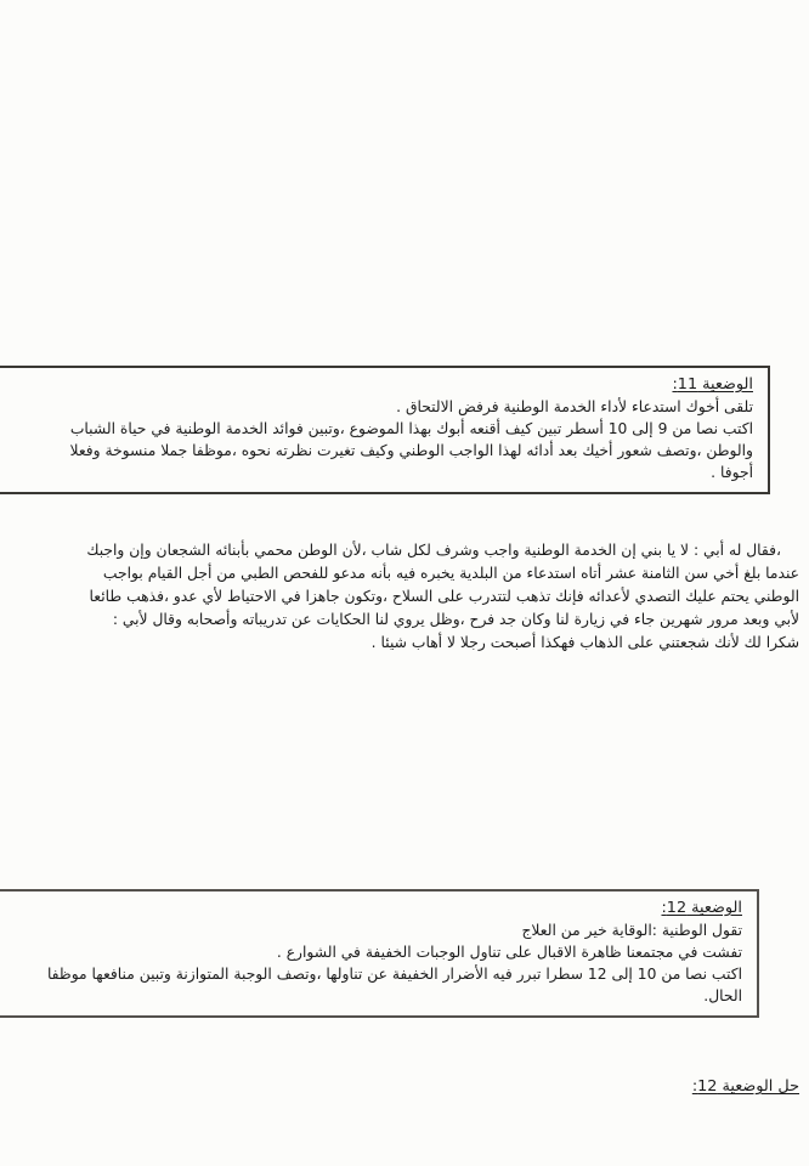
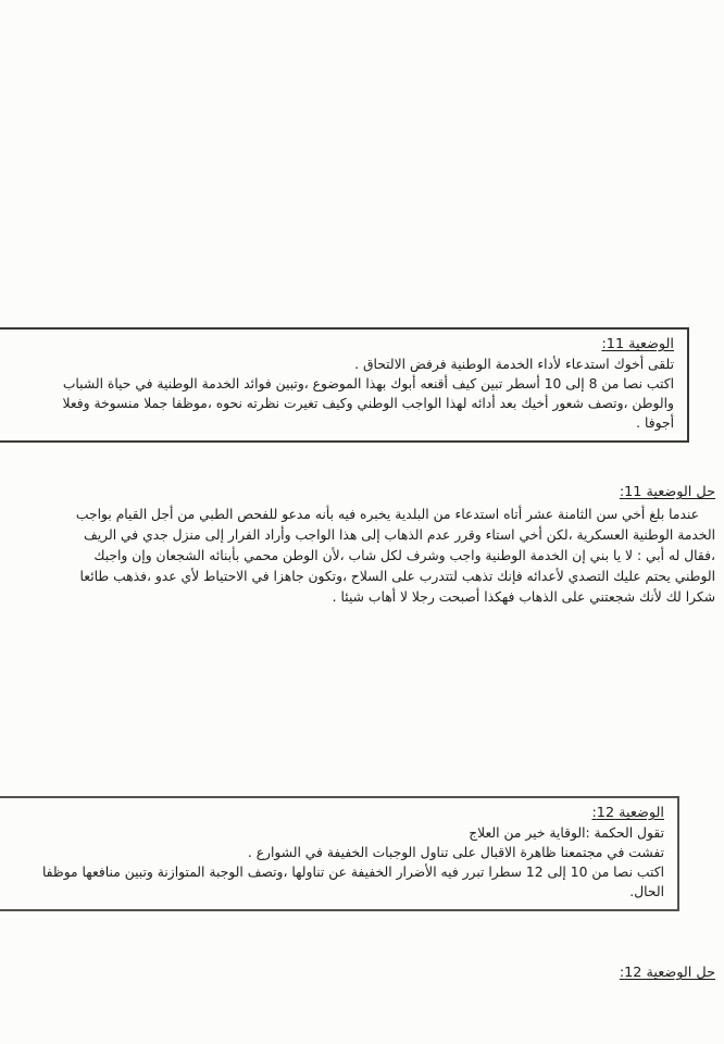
  الوضعية 11:
  تلقى أخوك استدعاء لأداء الخدمة الوطنية فرفض الالتحاق .
- اكتب نصا من 9 إلى 10 أسطر تبين كيف أقنعه أبوك بهذا الموضوع ،وتبين فوائد الخدمة الوطنية في حياة الشباب
+ اكتب نصا من 8 إلى 10 أسطر تبين كيف أقنعه أبوك بهذا الموضوع ،وتبين فوائد الخدمة الوطنية في حياة الشباب
  والوطن ،وتصف شعور أخيك بعد أدائه لهذا الواجب الوطني وكيف تغيرت نظرته نحوه ،موظفا جملا منسوخة وفعلا
  أجوفا .
+ حل الوضعية 11:
- ،فقال له أبي : لا يا بني إن الخدمة الوطنية واجب وشرف لكل شاب ،لأن الوطن محمي بأبنائه الشجعان وإن واجبك
+ عندما بلغ أخي سن الثامنة عشر أتاه استدعاء من البلدية يخبره فيه بأنه مدعو للفحص الطبي من أجل القيام بواجب
+ الخدمة الوطنية العسكرية ،لكن أخي استاء وقرر عدم الذهاب إلى هذا الواجب وأراد الفرار إلى منزل جدي في الريف
- عندما بلغ أخي سن الثامنة عشر أتاه استدعاء من البلدية يخبره فيه بأنه مدعو للفحص الطبي من أجل القيام بواجب
+ ،فقال له أبي : لا يا بني إن الخدمة الوطنية واجب وشرف لكل شاب ،لأن الوطن محمي بأبنائه الشجعان وإن واجبك
  الوطني يحتم عليك التصدي لأعدائه فإنك تذهب لتتدرب على السلاح ،وتكون جاهزا في الاحتياط لأي عدو ،فذهب طائعا
- لأبي وبعد مرور شهرين جاء في زيارة لنا وكان جد فرح ،وظل يروي لنا الحكايات عن تدريباته وأصحابه وقال لأبي :
  شكرا لك لأنك شجعتني على الذهاب فهكذا أصبحت رجلا لا أهاب شيئا .
  الوضعية 12:
- تقول الوطنية :الوقاية خير من العلاج
+ تقول الحكمة :الوقاية خير من العلاج
  تفشت في مجتمعنا ظاهرة الاقبال على تناول الوجبات الخفيفة في الشوارع .
  اكتب نصا من 10 إلى 12 سطرا تبرر فيه الأضرار الخفيفة عن تناولها ،وتصف الوجبة المتوازنة وتبين منافعها موظفا
  الحال.
  حل الوضعية 12:
